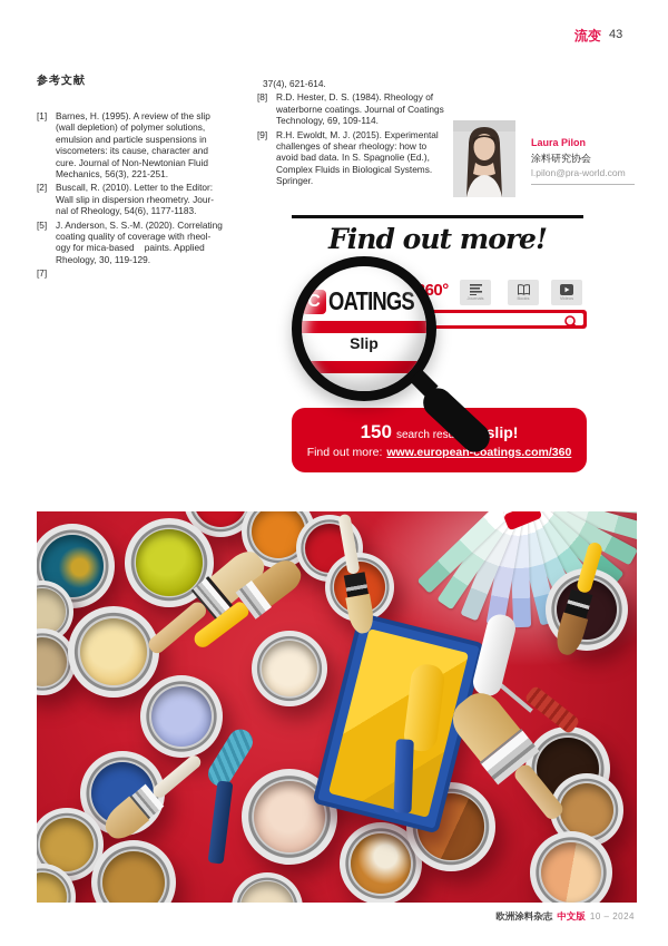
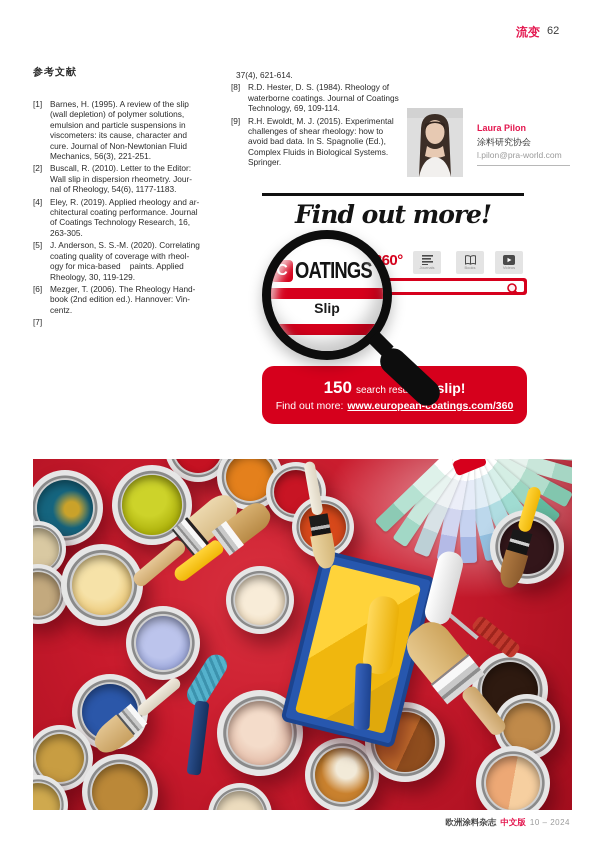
  流变
- 43
+ 62
  参考文献
  [1]
  Barnes, H. (1995). A review of the slip
  (wall depletion) of polymer solutions,
  emulsion and particle suspensions in
  viscometers: its cause, character and
  cure. Journal of Non-Newtonian Fluid
  Mechanics, 56(3), 221-251.
  [2]
  Buscall, R. (2010). Letter to the Editor:
  Wall slip in dispersion rheometry. Jour-
  nal of Rheology, 54(6), 1177-1183.
+ [4]
+ Eley, R. (2019). Applied rheology and ar-
+ chitectural coating performance. Journal
+ of Coatings Technology Research, 16,
+ 263-305.
  [5]
  J. Anderson, S. S.-M. (2020). Correlating
  coating quality of coverage with rheol-
  ogy for mica-based paints. Applied
  Rheology, 30, 119-129.
+ [6]
+ Mezger, T. (2006). The Rheology Hand-
+ book (2nd edition ed.). Hannover: Vin-
+ centz.
  [7]
  37(4), 621-614.
  [8]
  R.D. Hester, D. S. (1984). Rheology of
  waterborne coatings. Journal of Coatings
  Technology, 69, 109-114.
  [9]
  R.H. Ewoldt, M. J. (2015). Experimental
  challenges of shear rheology: how to
  avoid bad data. In S. Spagnolie (Ed.),
  Complex Fluids in Biological Systems.
  Springer.
  Laura Pilon
  涂料研究协会
  l.pilon@pra-world.com
  Find out more!
  60°
  C
  OATINGS
  Slip
  150
  slip!
  Find out more:
  www.european-oatings.com/360
  欧洲涂料杂志
  中文版
  10 – 2024
